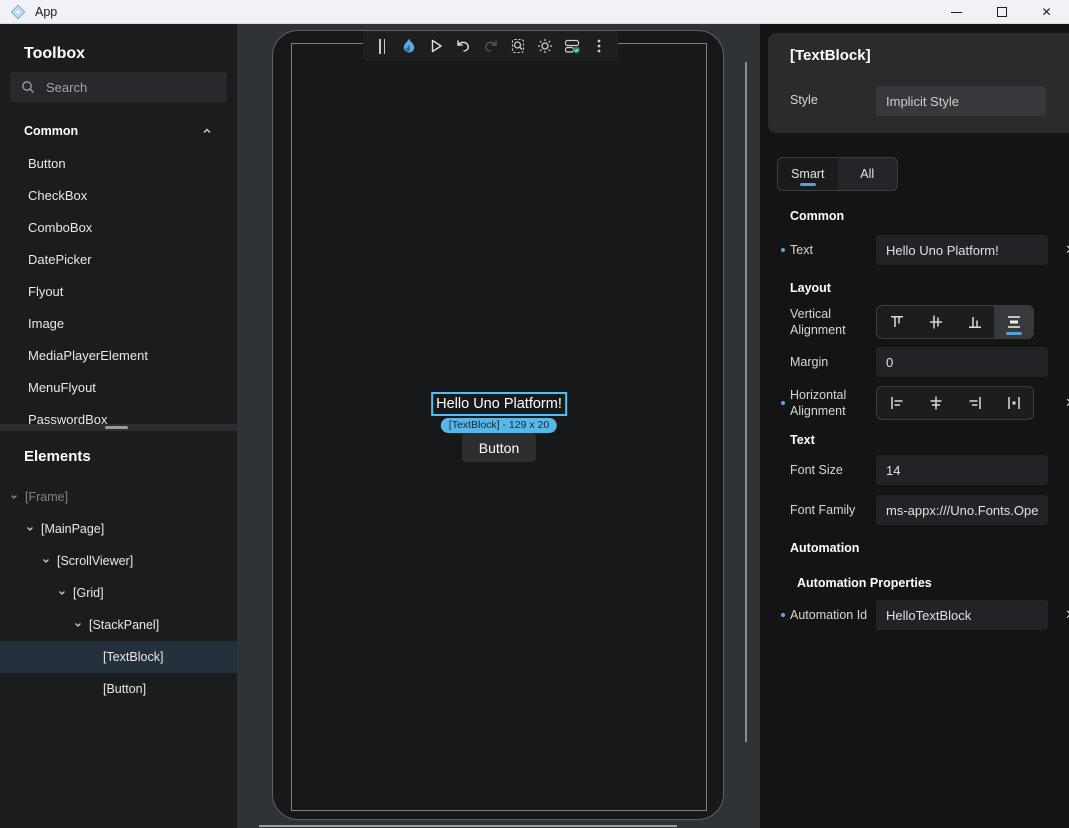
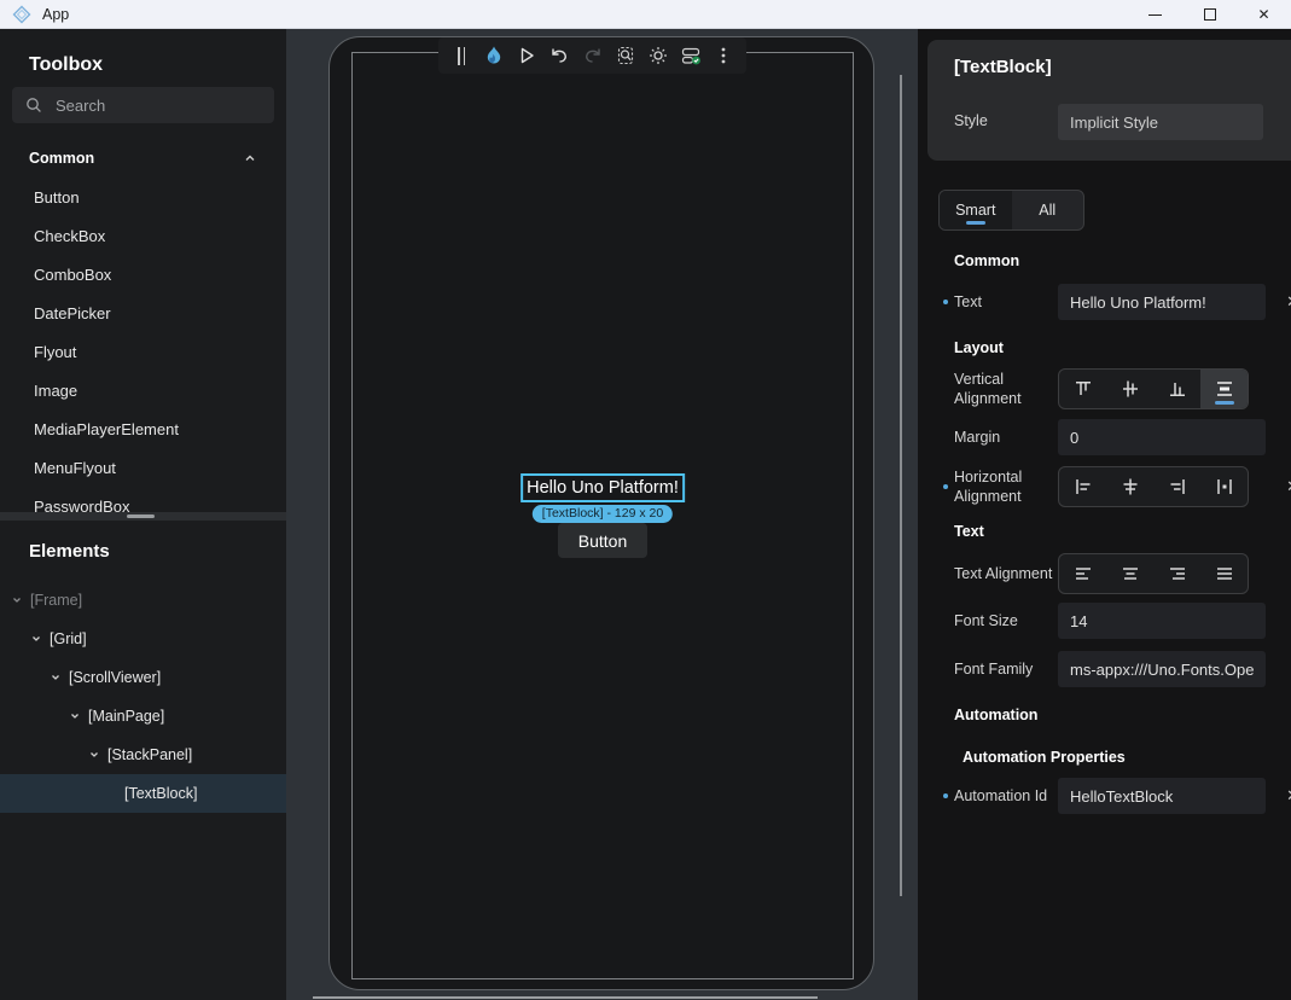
  App
  ✕
  Toolbox
  Search
  Common
  Button
  CheckBox
  ComboBox
  DatePicker
  Flyout
  Image
  MediaPlayerElement
  MenuFlyout
  PasswordBox
  Elements
  [Frame]
- [MainPage]
+ [Grid]
  [ScrollViewer]
- [Grid]
+ [MainPage]
  [StackPanel]
  [TextBlock]
- [Button]
  Hello Uno Platform!
  [TextBlock] - 129 x 20
  Button
  [TextBlock]
  Style
  Implicit Style
  Smart
  All
  Common
  Text
  Hello Uno Platform!
  Layout
  Vertical Alignment
  Margin
  0
  Horizontal Alignment
  Text
+ Text Alignment
  Font Size
  14
  Font Family
  ms-appx:///Uno.Fonts.Ope
  Automation
  Automation Properties
  Automation Id
  HelloTextBlock
